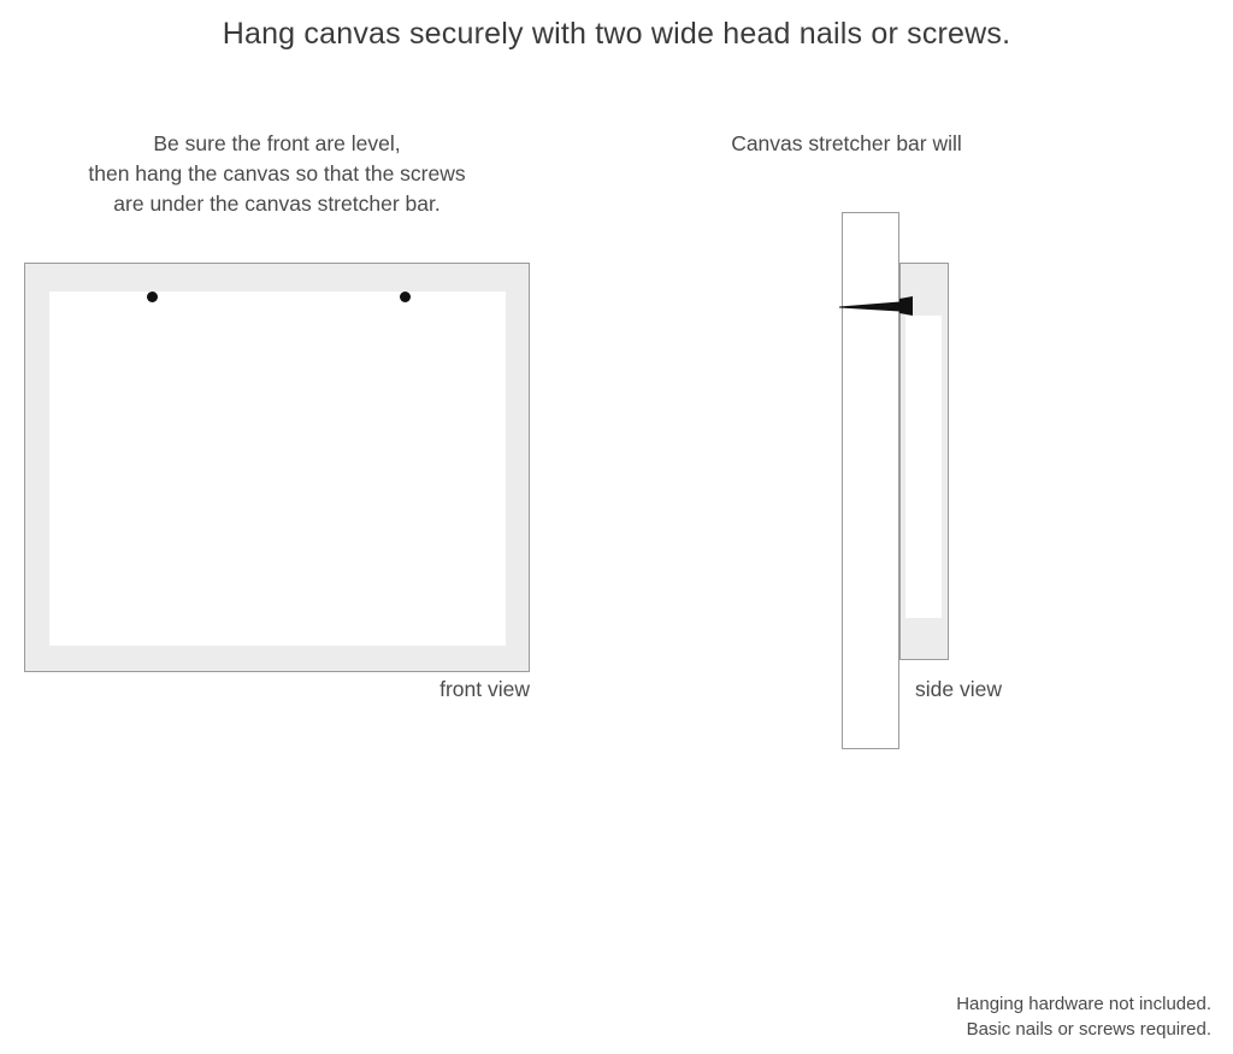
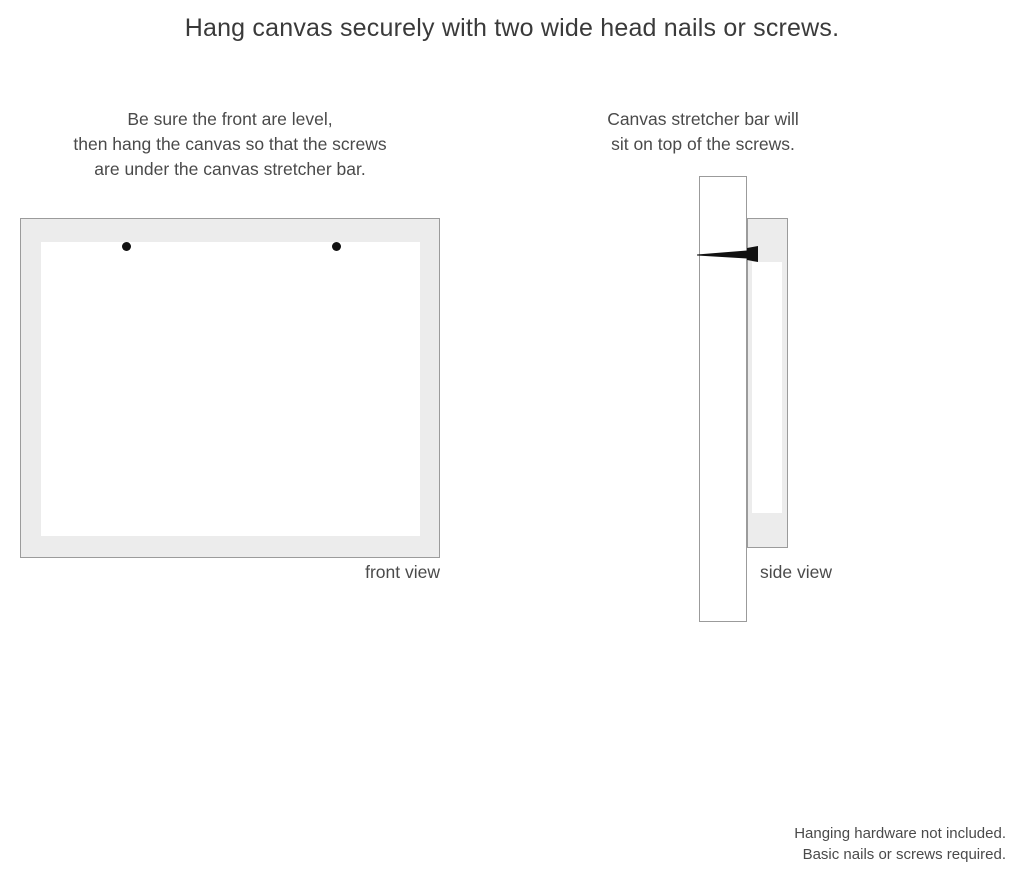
  Hang canvas securely with two wide head nails or screws.
  Be sure the front are level,
  then hang the canvas so that the screws
  are under the canvas stretcher bar.
  Canvas stretcher bar will
+ sit on top of the screws.
  front view
  side view
  Hanging hardware not included.
  Basic nails or screws required.
